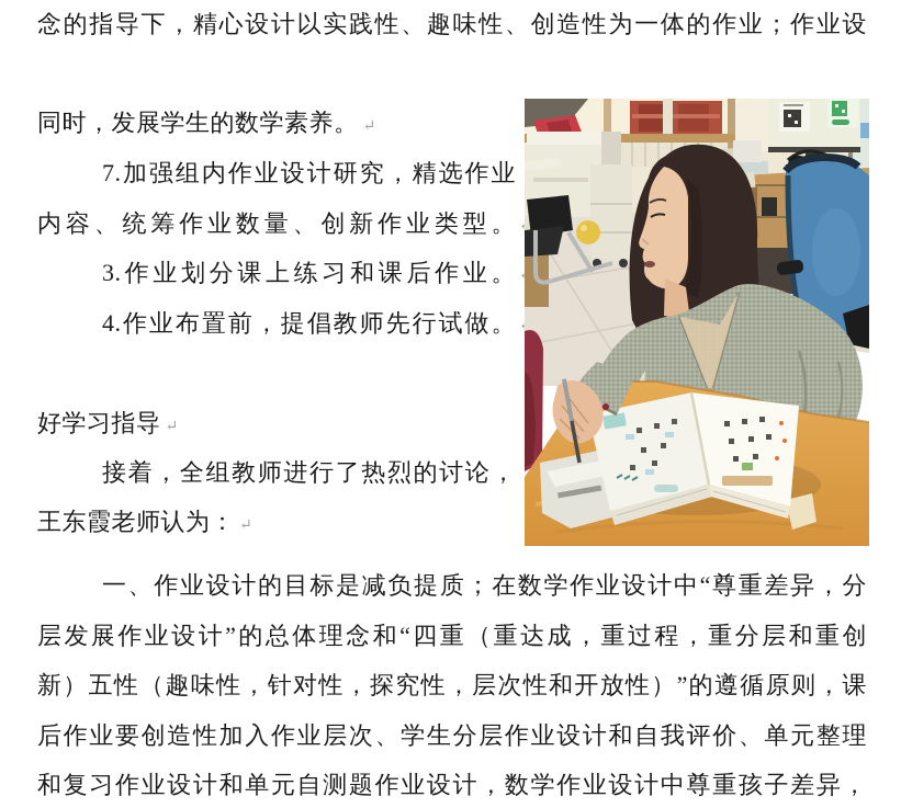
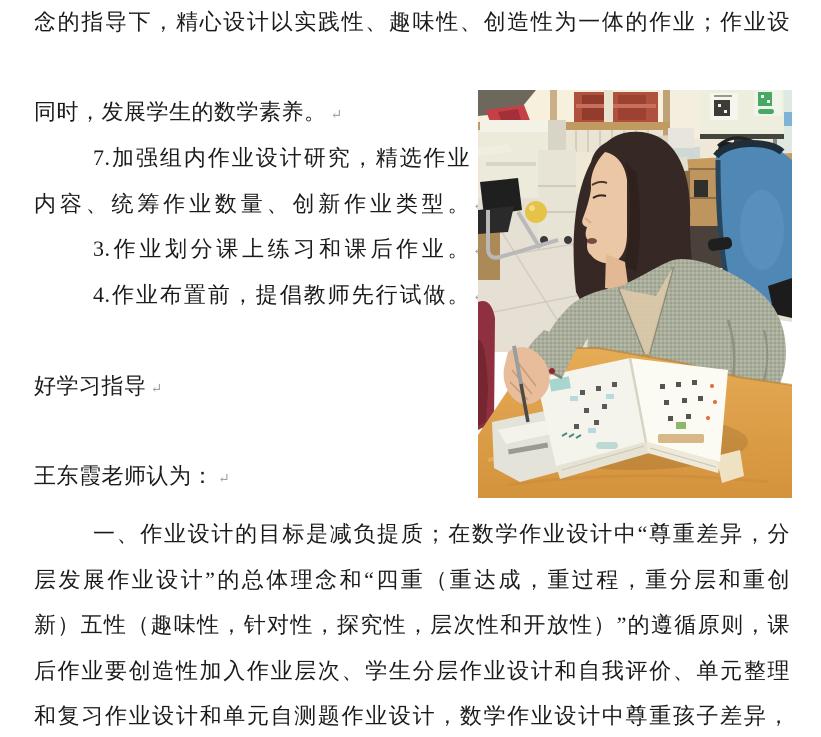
  念的指导下，精心设计以实践性、趣味性、创造性为一体的作业；作业设
  同时，发展学生的数学素养。 ↵
  7.加强组内作业设计研究，精选作业
  内容、统筹作业数量、创新作业类型。
  3.作业划分课上练习和课后作业。
  4.作业布置前，提倡教师先行试做。
  好学习指导 ↵
- 接着，全组教师进行了热烈的讨论，
  王东霞老师认为： ↵
  一、作业设计的目标是减负提质；在数学作业设计中“尊重差异，分
  层发展作业设计”的总体理念和“四重（重达成，重过程，重分层和重创
  新）五性（趣味性，针对性，探究性，层次性和开放性）”的遵循原则，课
  后作业要创造性加入作业层次、学生分层作业设计和自我评价、单元整理
  和复习作业设计和单元自测题作业设计，数学作业设计中尊重孩子差异，
